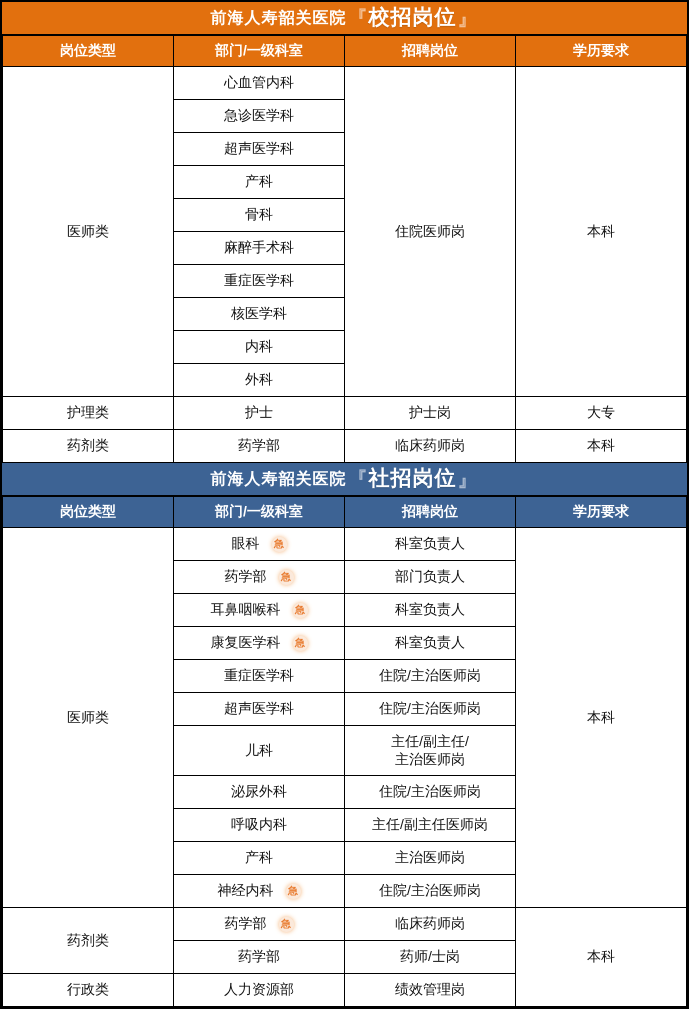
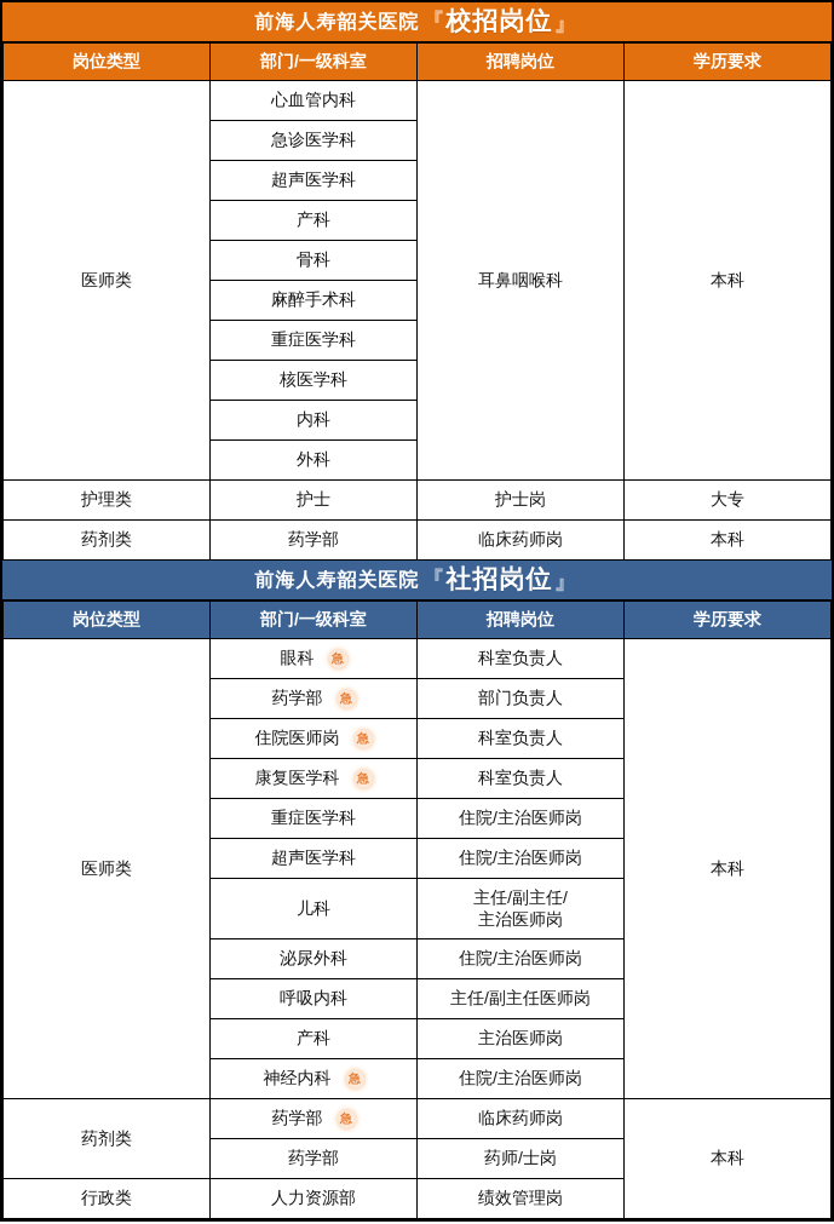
  前海人寿韶关医院
  『
  校招岗位
  』
  岗位类型	部门/一级科室	招聘岗位	学历要求
- 医师类	心血管内科	住院医师岗	本科
+ 医师类	心血管内科	耳鼻咽喉科	本科
  急诊医学科
  超声医学科
  产科
  骨科
  麻醉手术科
  重症医学科
  核医学科
  内科
  外科
  护理类	护士	护士岗	大专
  药剂类	药学部	临床药师岗	本科
  前海人寿韶关医院
  『
  社招岗位
  』
  岗位类型	部门/一级科室	招聘岗位	学历要求
  医师类	眼科 急	科室负责人	本科
  药学部 急	部门负责人
- 耳鼻咽喉科 急	科室负责人
+ 住院医师岗 急	科室负责人
  康复医学科 急	科室负责人
  重症医学科	住院/主治医师岗
  超声医学科	住院/主治医师岗
  儿科	主任/副主任/主治医师岗
  泌尿外科	住院/主治医师岗
  呼吸内科	主任/副主任医师岗
  产科	主治医师岗
  神经内科 急	住院/主治医师岗
  药剂类	药学部 急	临床药师岗	本科
  药学部	药师/士岗
  行政类	人力资源部	绩效管理岗
